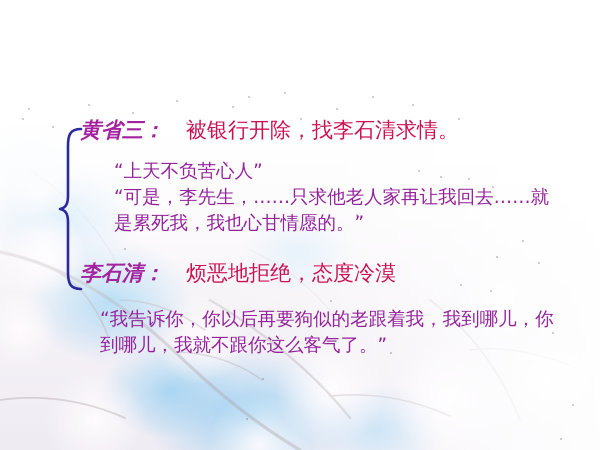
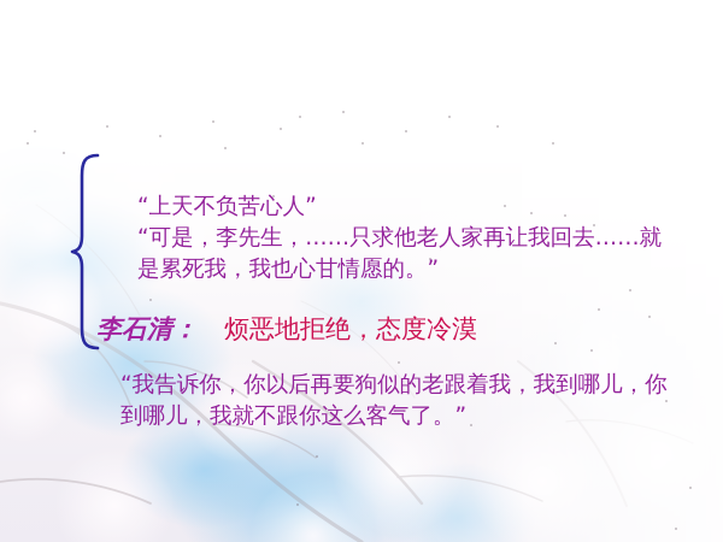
- 黄省三： 被银行开除，找李石清求情。
  “上天不负苦心人”
  “可是，李先生，……只求他老人家再让我回去……就是累死我，我也心甘情愿的。”
  李石清： 烦恶地拒绝，态度冷漠
  “我告诉你，你以后再要狗似的老跟着我，我到哪儿，你到哪儿，我就不跟你这么客气了。”
